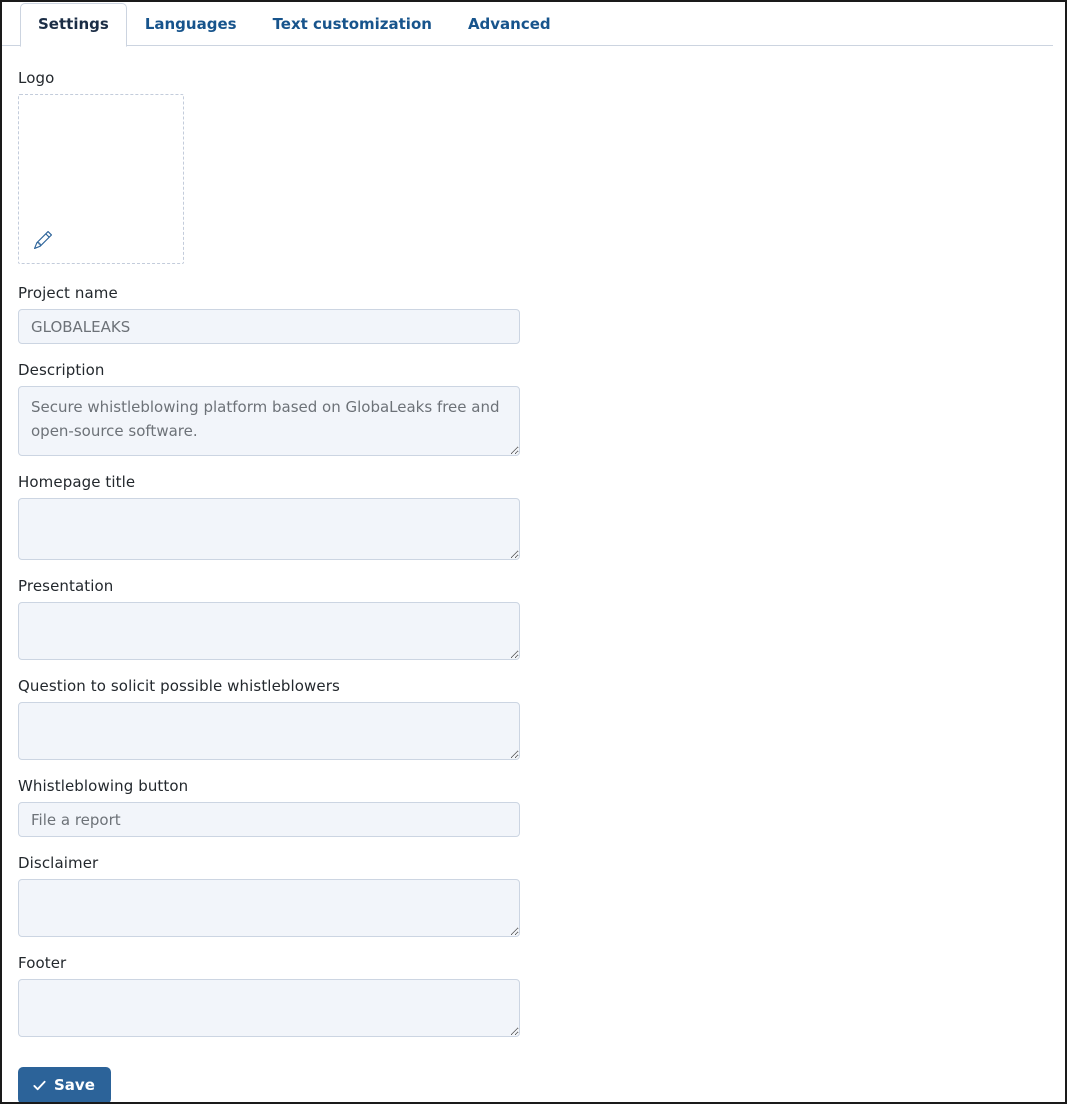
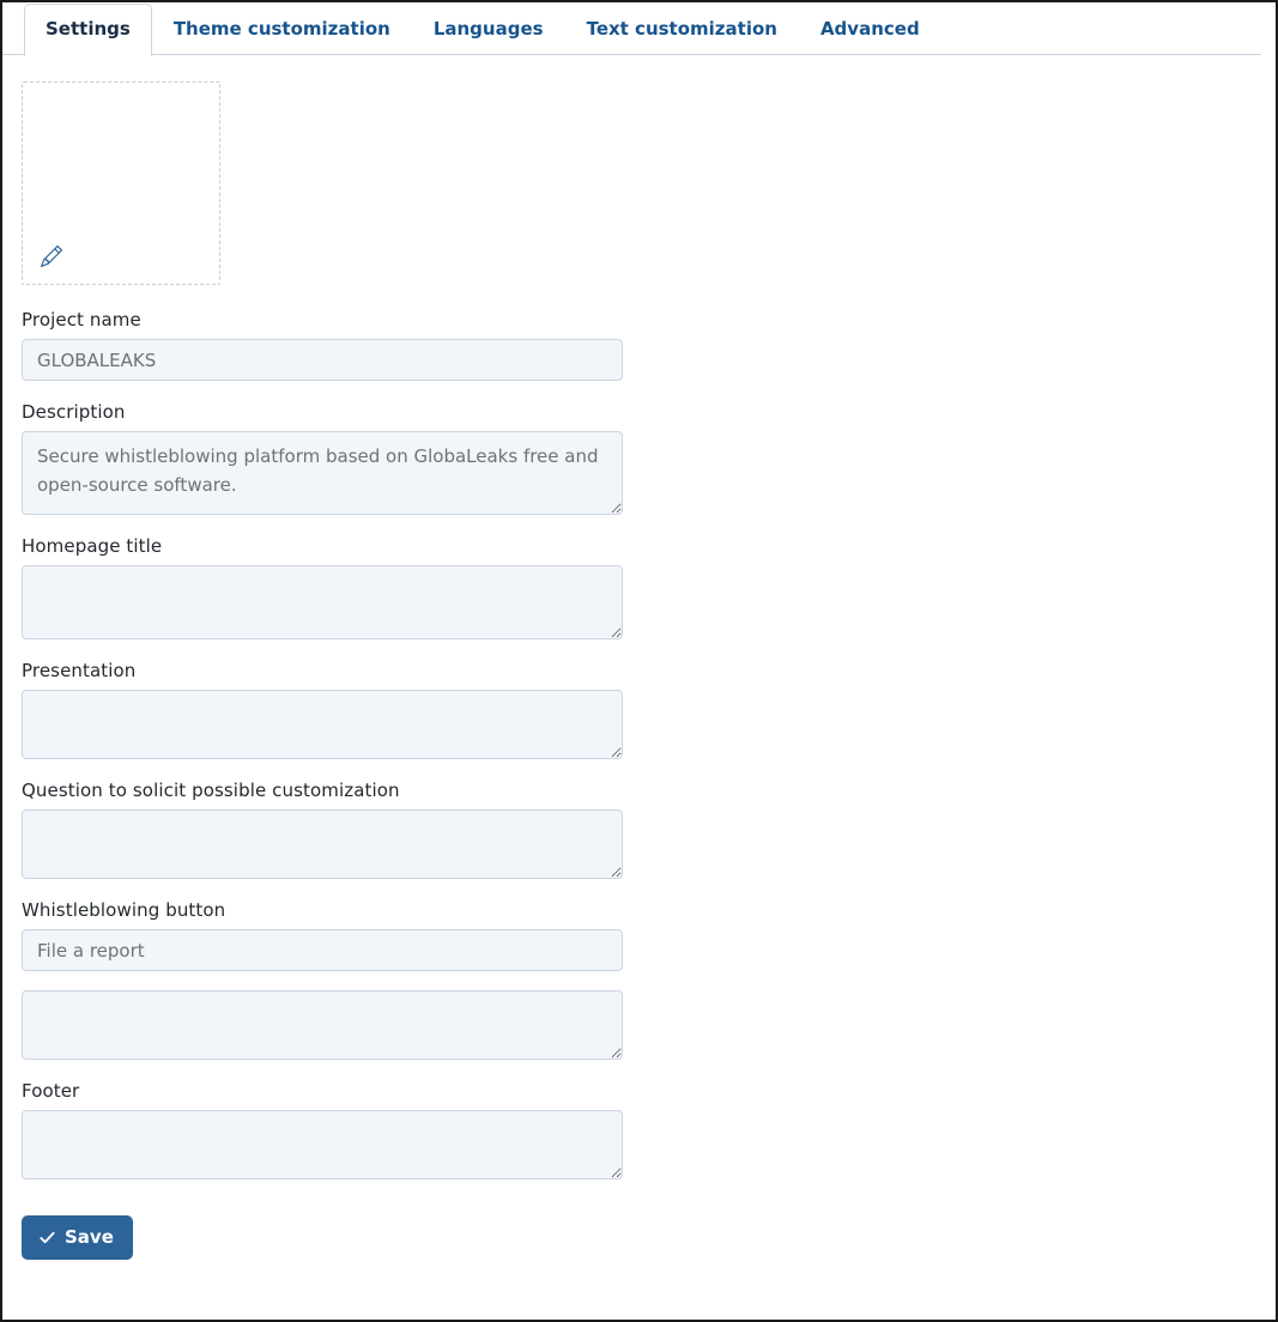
  Settings
+ Theme customization
  Languages
  Text customization
  Advanced
- Logo
  Project name
  GLOBALEAKS
  Description
  Homepage title
  Presentation
- Question to solicit possible whistleblowers
+ Question to solicit possible customization
  Whistleblowing button
  File a report
- Disclaimer
  Footer
  Save
